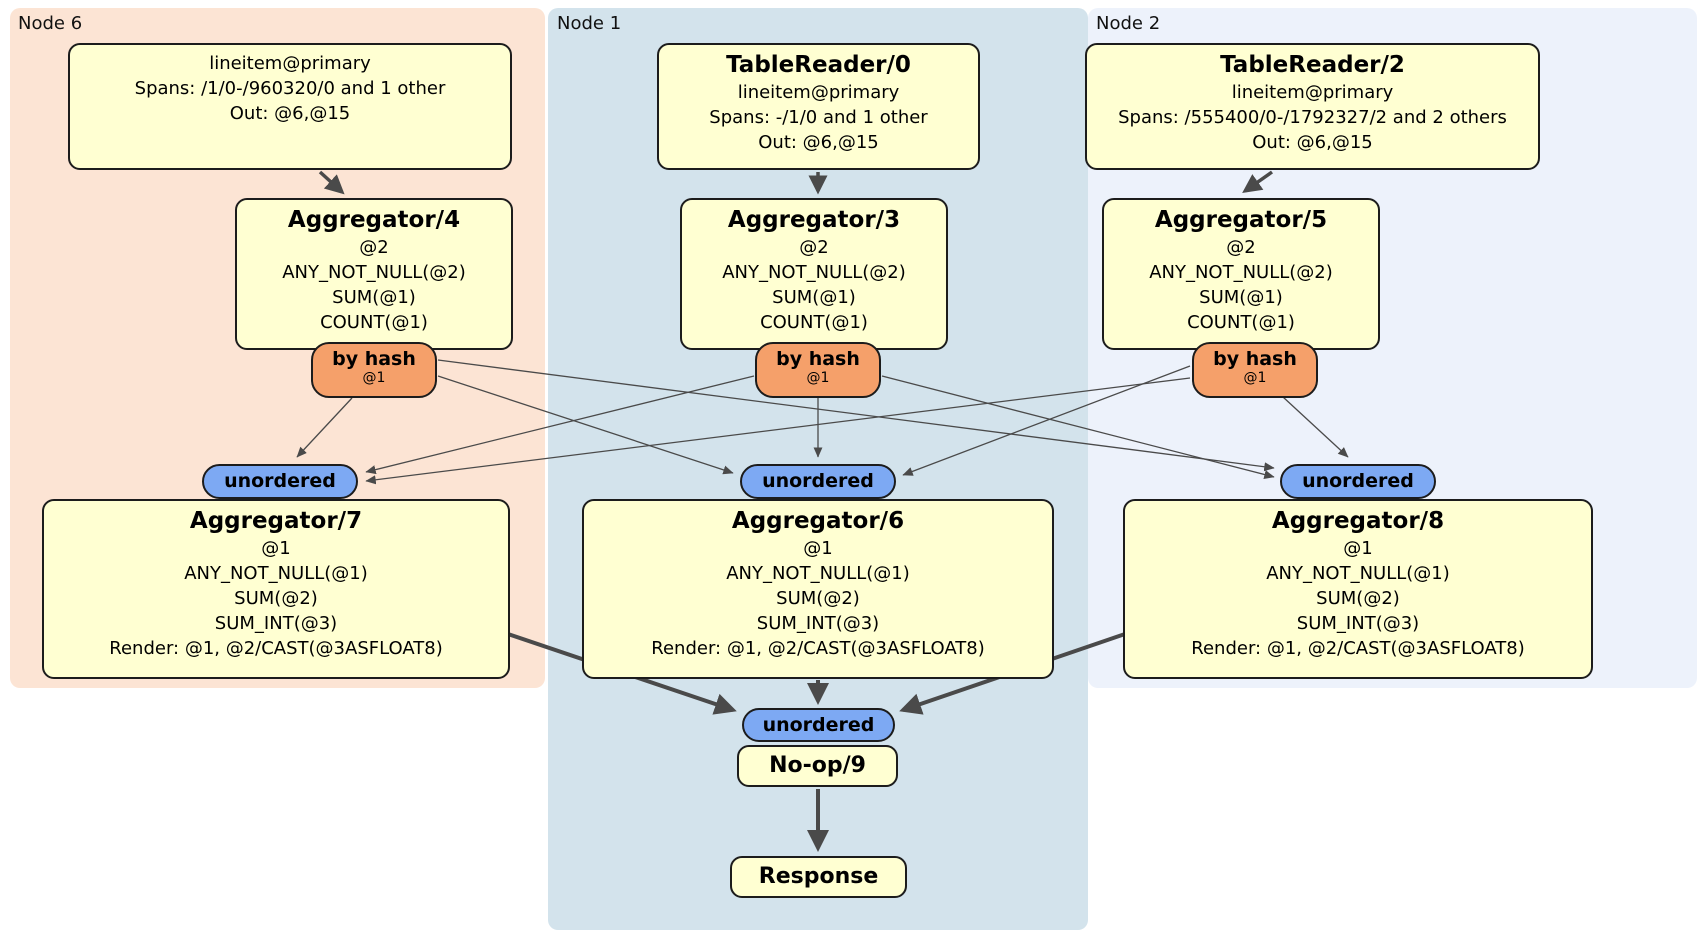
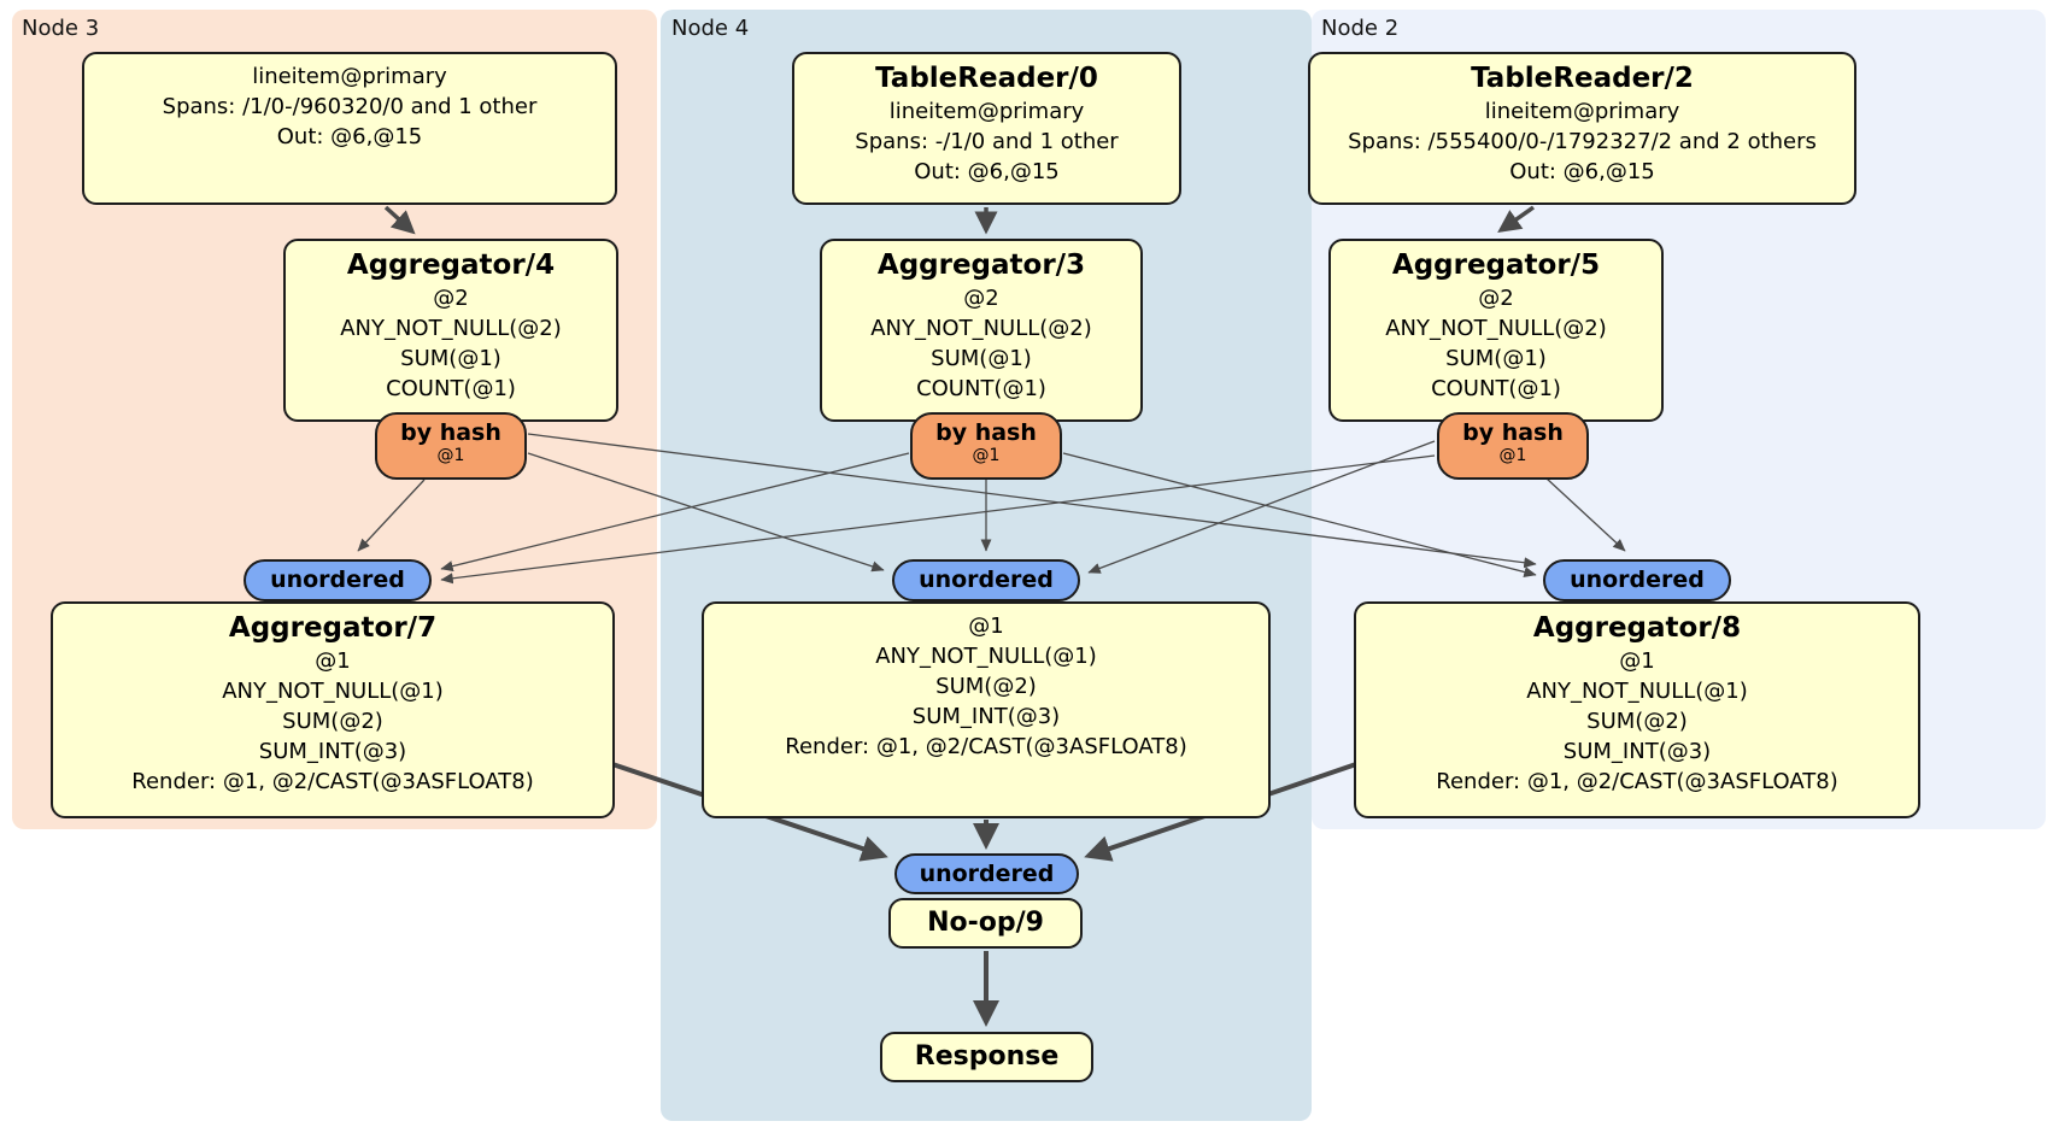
- Node 6
+ Node 3
- Node 1
+ Node 4
  Node 2
  lineitem@primary
  Spans: /1/0-/960320/0 and 1 other
  Out: @6,@15
  TableReader/0
  lineitem@primary
  Spans: -/1/0 and 1 other
  Out: @6,@15
  TableReader/2
  lineitem@primary
  Spans: /555400/0-/1792327/2 and 2 others
  Out: @6,@15
  Aggregator/4
  @2
  ANY_NOT_NULL(@2)
  SUM(@1)
  COUNT(@1)
  Aggregator/3
  @2
  ANY_NOT_NULL(@2)
  SUM(@1)
  COUNT(@1)
  Aggregator/5
  @2
  ANY_NOT_NULL(@2)
  SUM(@1)
  COUNT(@1)
  Aggregator/7
  @1
  ANY_NOT_NULL(@1)
  SUM(@2)
  SUM_INT(@3)
  Render: @1, @2/CAST(@3ASFLOAT8)
- Aggregator/6
  @1
  ANY_NOT_NULL(@1)
  SUM(@2)
  SUM_INT(@3)
  Render: @1, @2/CAST(@3ASFLOAT8)
  Aggregator/8
  @1
  ANY_NOT_NULL(@1)
  SUM(@2)
  SUM_INT(@3)
  Render: @1, @2/CAST(@3ASFLOAT8)
  by hash
  @1
  by hash
  @1
  by hash
  @1
  unordered
  unordered
  unordered
  unordered
  No-op/9
  Response
